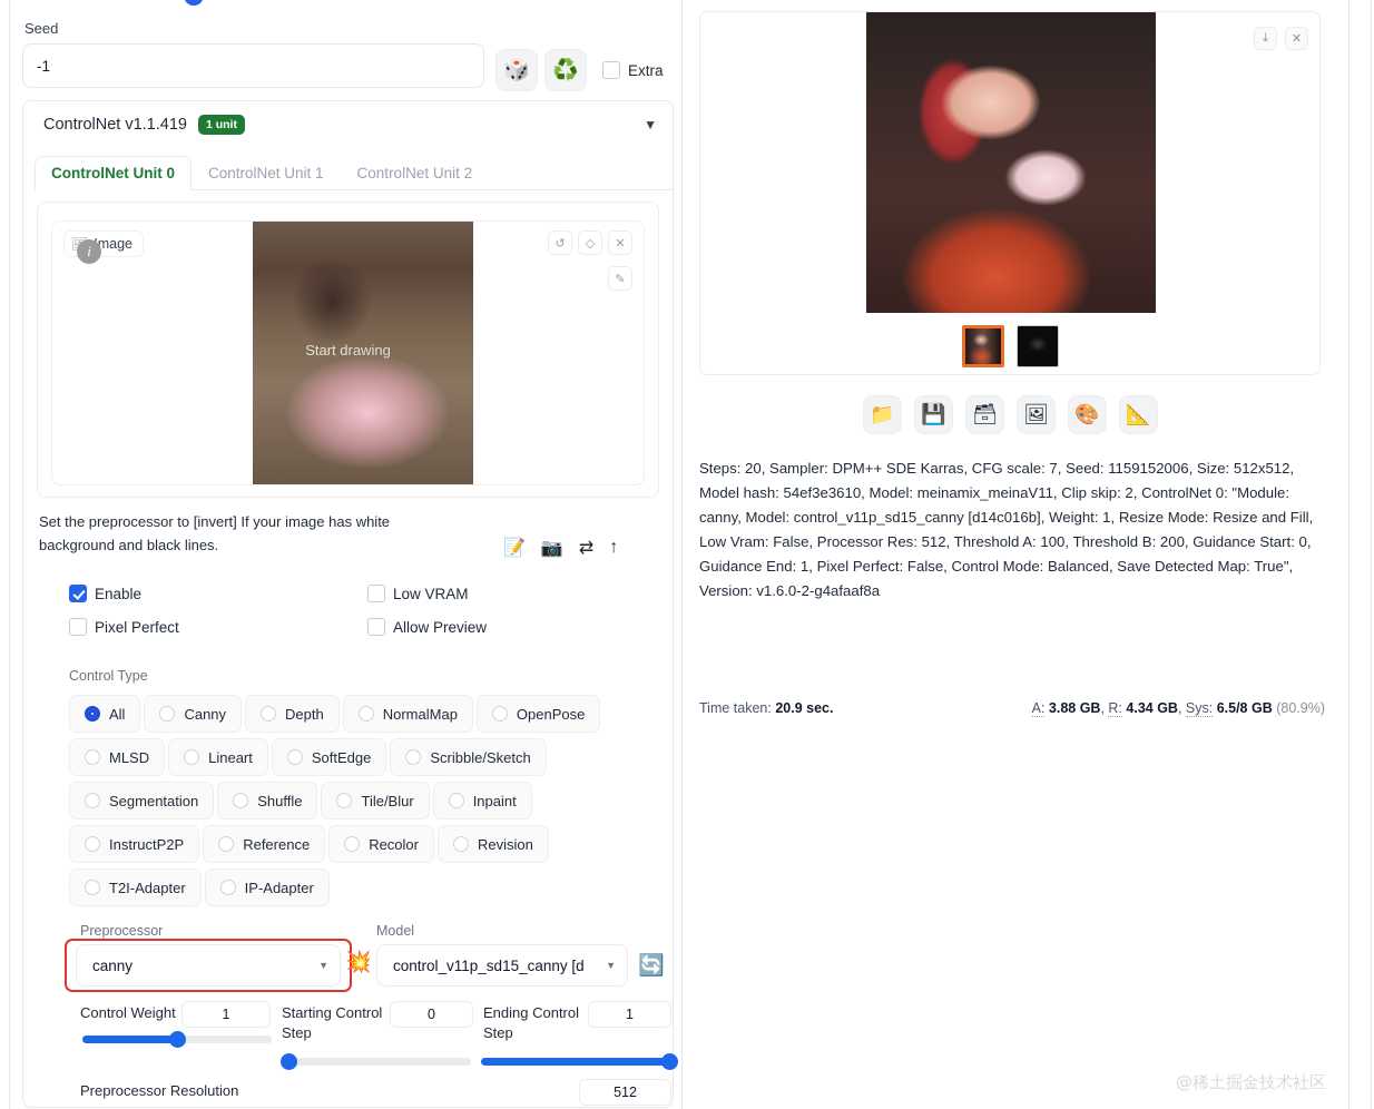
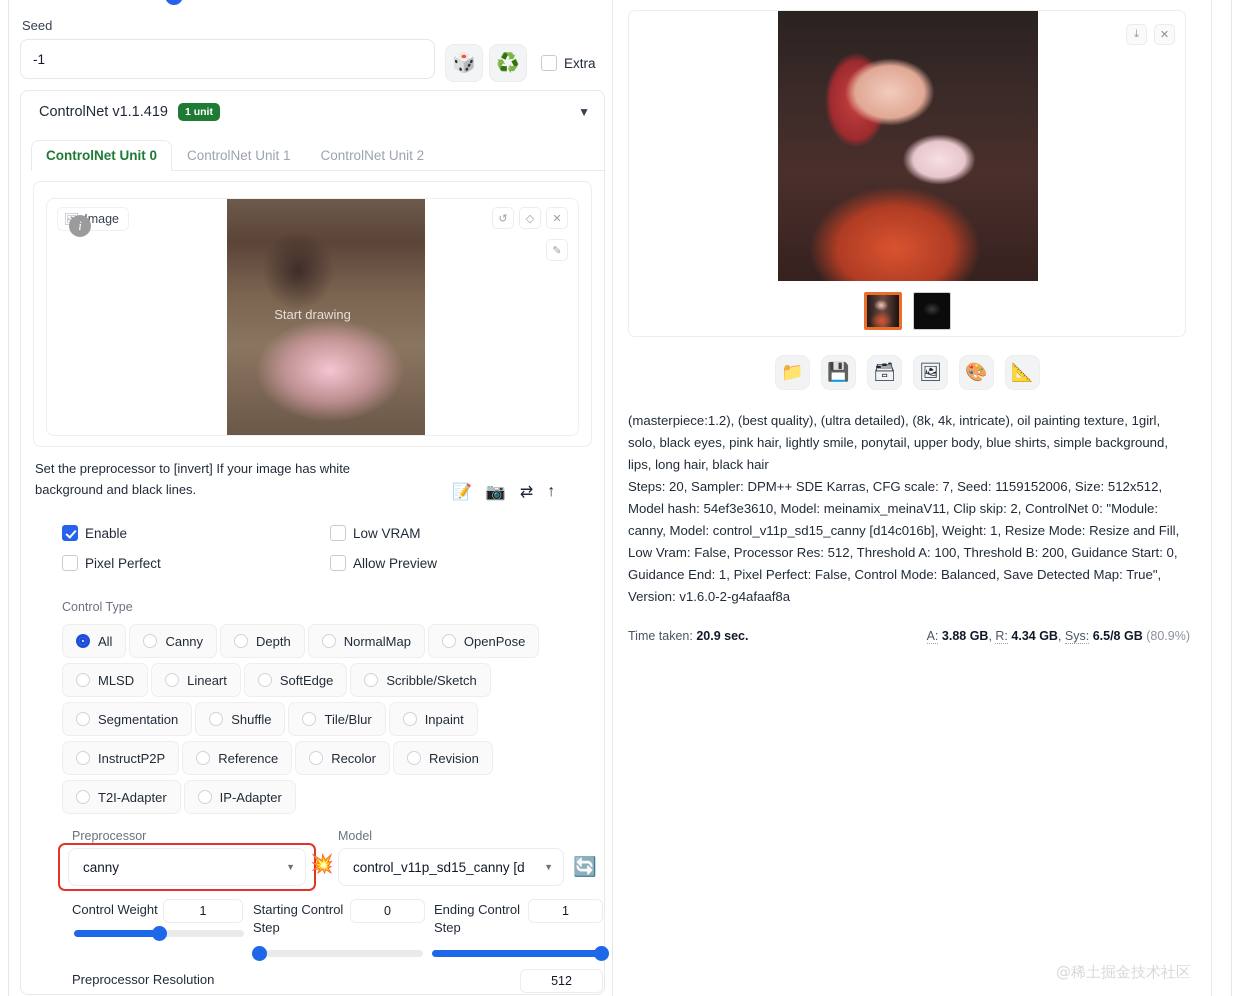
  Seed
  -1
  🎲
  ♻️
  Extra
  ControlNet v1.1.419
  1 unit
  ▼
  ControlNet Unit 0
  ControlNet Unit 1
  ControlNet Unit 2
  mage
  i
  Start drawing
  ↺
  ◇
  ✕
  ✎
  Set the preprocessor to [invert] If your image has white background and black lines.
  📝
  📷
  ⇄
  ↑
  Enable
  Low VRAM
  Pixel Perfect
  Allow Preview
  Control Type
  All
  Canny
  Depth
  NormalMap
  OpenPose
  MLSD
  Lineart
  SoftEdge
  Scribble/Sketch
  Segmentation
  Shuffle
  Tile/Blur
  Inpaint
  InstructP2P
  Reference
  Recolor
  Revision
  T2I-Adapter
  IP-Adapter
  Preprocessor
  Model
  canny
  ▼
  💥
  control_v11p_sd15_canny [d
  ▼
  🔄
  Control Weight
  1
  Starting Control Step
  0
  Ending Control Step
  1
  Preprocessor Resolution
  512
  ⤓
  ✕
  📁
  💾
  🗃
  🖼
  🎨
  📐
+ (masterpiece:1.2), (best quality), (ultra detailed), (8k, 4k, intricate), oil painting texture, 1girl, solo, black eyes, pink hair, lightly smile, ponytail, upper body, blue shirts, simple background, lips, long hair, black hair
  Steps: 20, Sampler: DPM++ SDE Karras, CFG scale: 7, Seed: 1159152006, Size: 512x512, Model hash: 54ef3e3610, Model: meinamix_meinaV11, Clip skip: 2, ControlNet 0: "Module: canny, Model: control_v11p_sd15_canny [d14c016b], Weight: 1, Resize Mode: Resize and Fill, Low Vram: False, Processor Res: 512, Threshold A: 100, Threshold B: 200, Guidance Start: 0, Guidance End: 1, Pixel Perfect: False, Control Mode: Balanced, Save Detected Map: True", Version: v1.6.0-2-g4afaaf8a
  Time taken: 20.9 sec.
  A: 3.88 GB, R: 4.34 GB, Sys: 6.5/8 GB (80.9%)
  @稀土掘金技术社区
